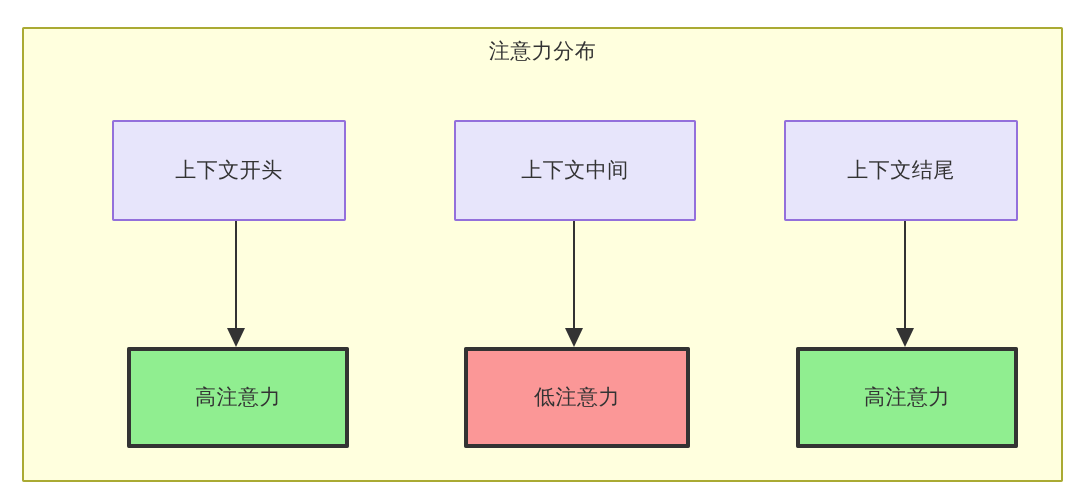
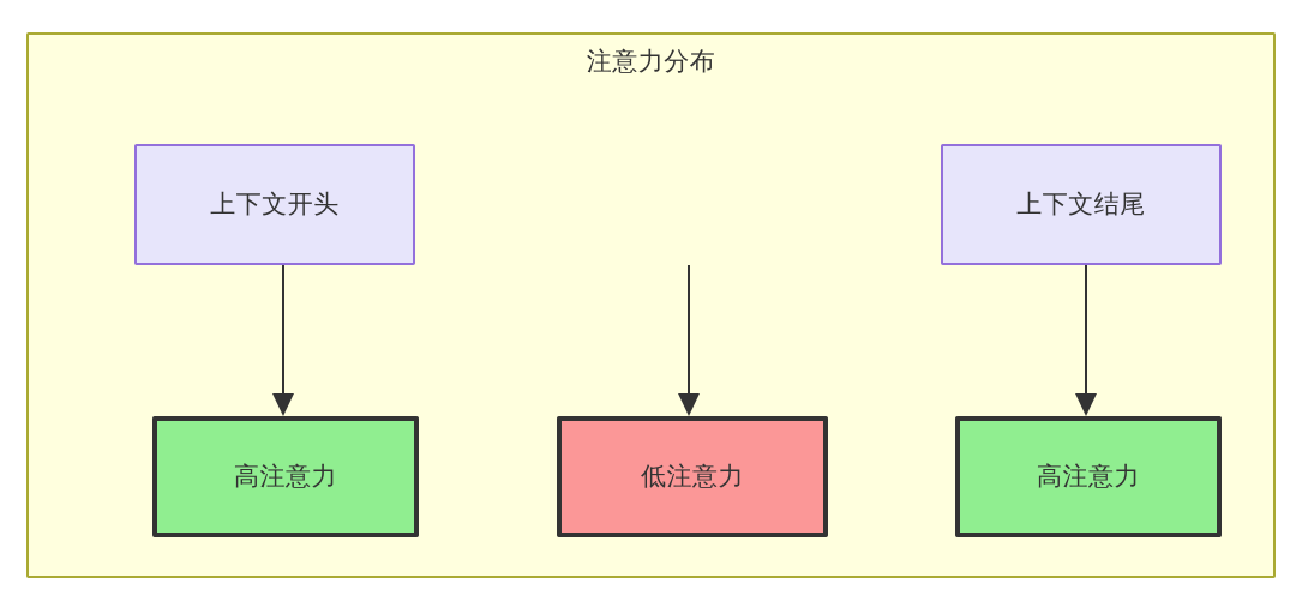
  注意力分布
  上下文开头
- 上下文中间
  上下文结尾
  高注意力
  低注意力
  高注意力
